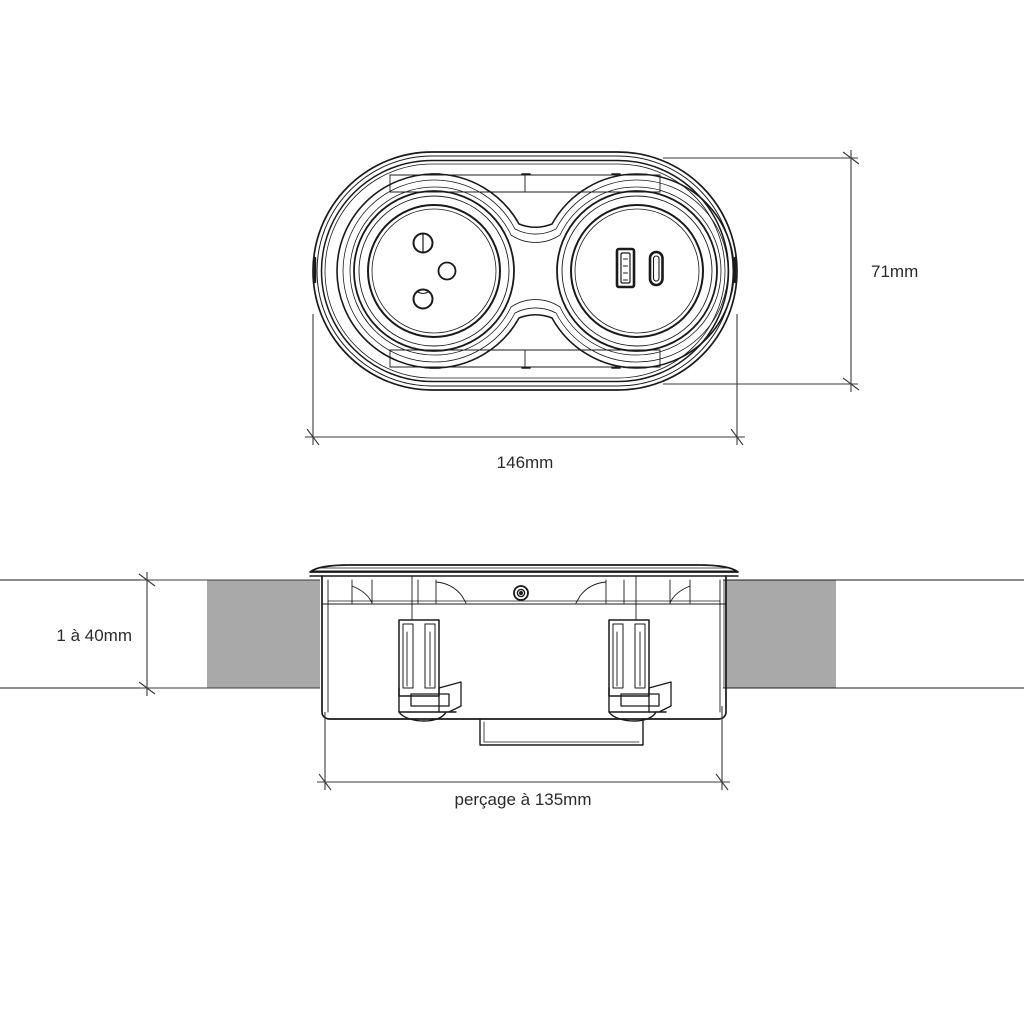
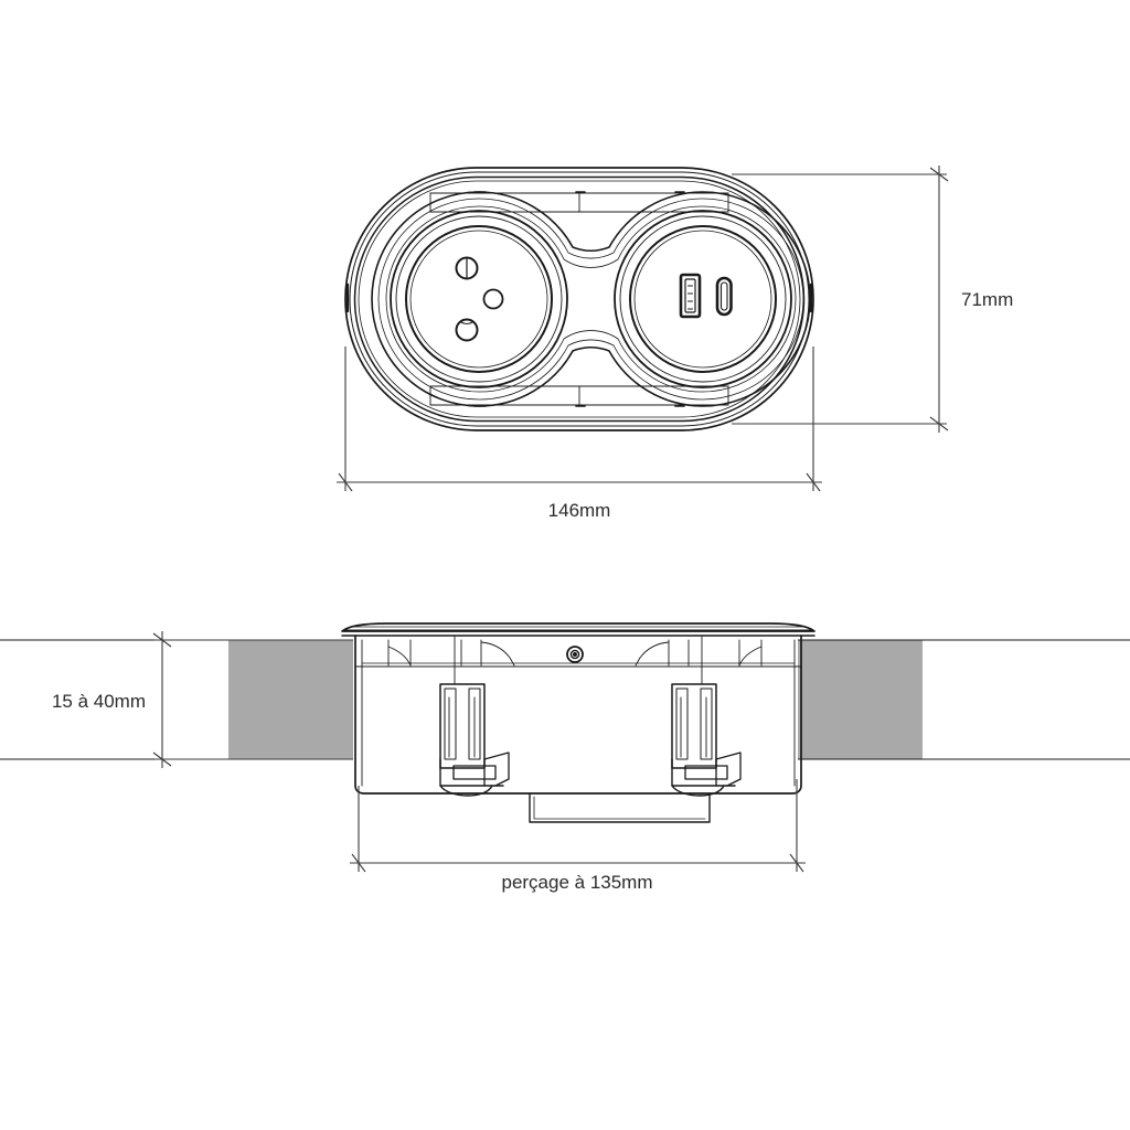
  146mm
  71mm
- 1 à 40mm
+ 15 à 40mm
  perçage à 135mm
